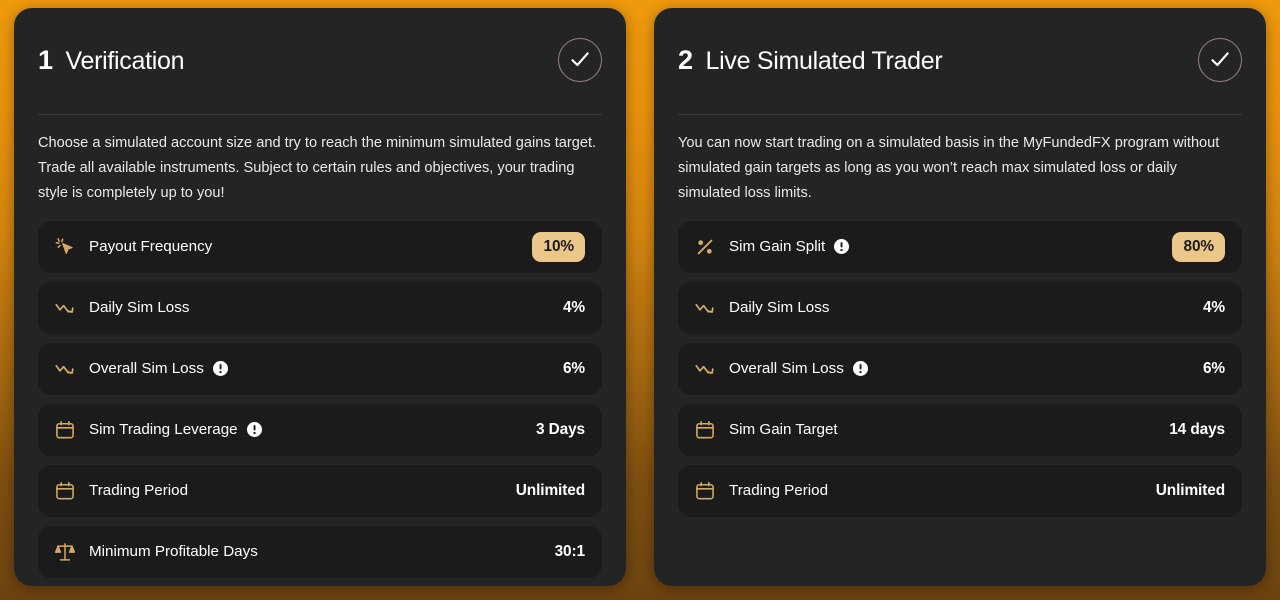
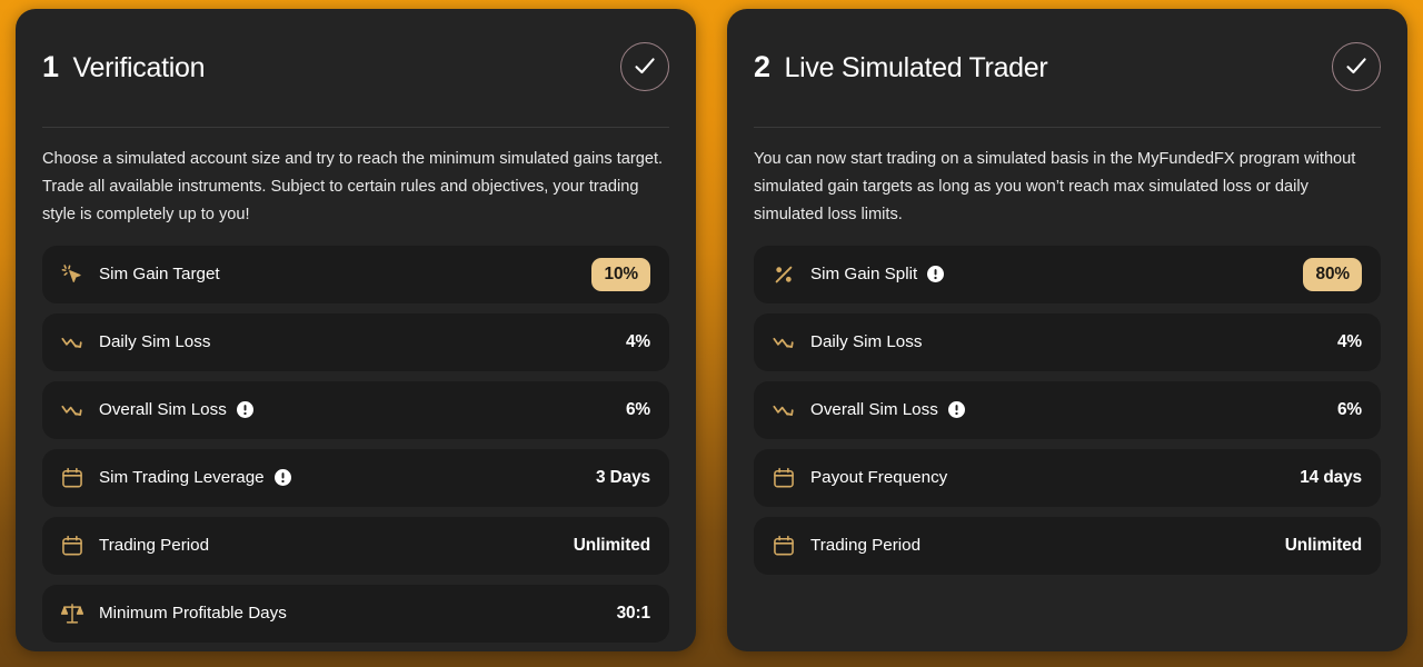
  1
  Verification
  Choose a simulated account size and try to reach the minimum simulated gains target. Trade all available instruments. Subject to certain rules and objectives, your trading style is completely up to you!
- Payout Frequency
+ Sim Gain Target
  10%
  Daily Sim Loss
  4%
  Overall Sim Loss
  6%
  Sim Trading Leverage
  3 Days
  Trading Period
  Unlimited
  Minimum Profitable Days
  30:1
  2
  Live Simulated Trader
  You can now start trading on a simulated basis in the MyFundedFX program without simulated gain targets as long as you won’t reach max simulated loss or daily simulated loss limits.
  Sim Gain Split
  80%
  Daily Sim Loss
  4%
  Overall Sim Loss
  6%
- Sim Gain Target
+ Payout Frequency
  14 days
  Trading Period
  Unlimited
